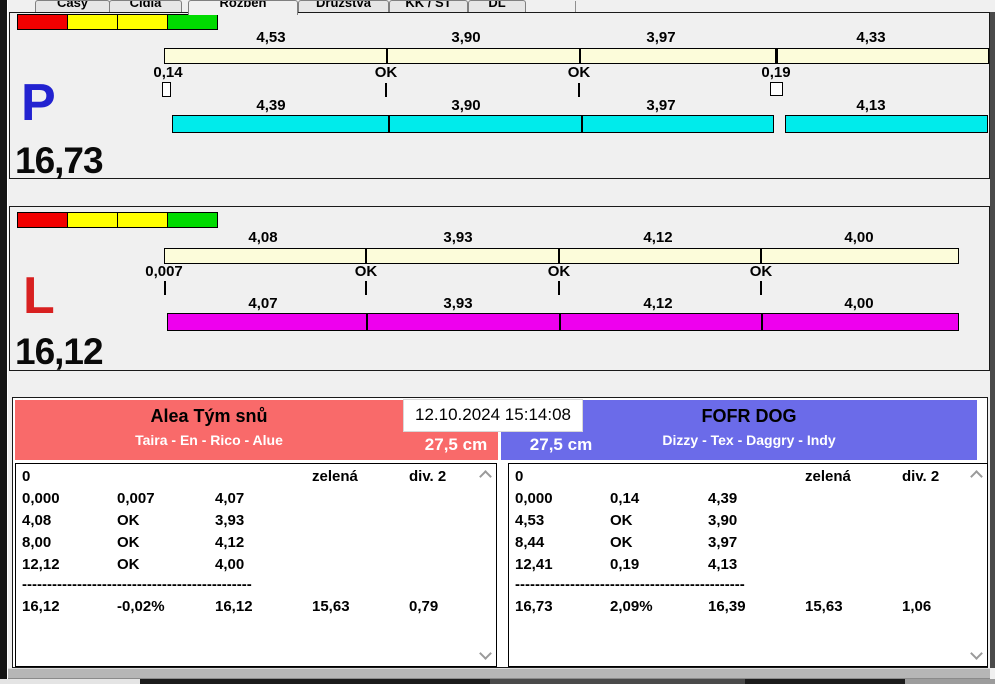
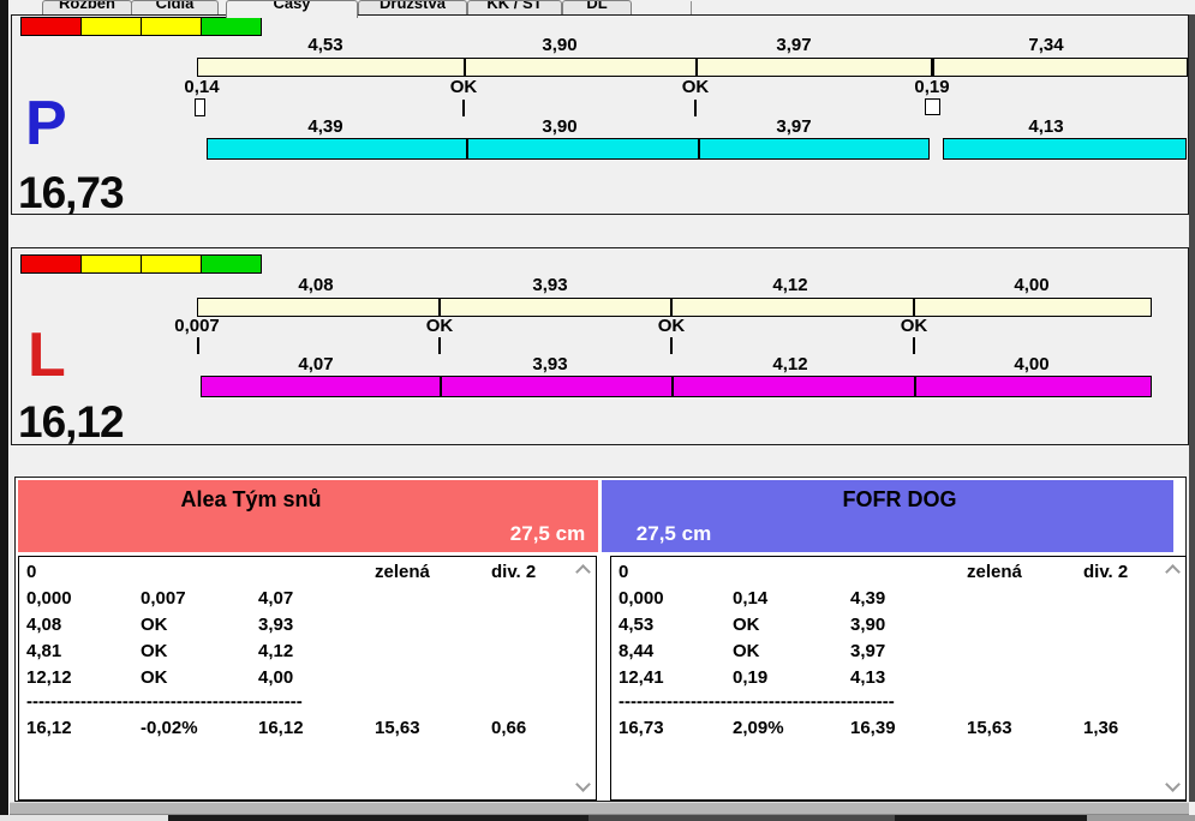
- Časy
+ Rozběh
  Čidla
- Rozběh
+ Časy
  Družstva
  KK / ŠT
  DL
  4,53
  3,90
  3,97
- 4,33
+ 7,34
  0,14
  OK
  OK
  0,19
  4,39
  3,90
  3,97
  4,13
  P
  16,73
  4,08
  3,93
  4,12
  4,00
  0,007
  OK
  OK
  OK
  4,07
  3,93
  4,12
  4,00
  L
  16,12
  Alea Tým snů
- Taira - En - Rico - Alue
  27,5 cm
  FOFR DOG
- Dizzy - Tex - Daggry - Indy
  27,5 cm
- 12.10.2024 15:14:08
  0
  zelená
  div. 2
  0,000
  0,007
  4,07
  4,08
  OK
  3,93
- 8,00
+ 4,81
  OK
  4,12
  12,12
  OK
  4,00
  ----------------------------------------------
  16,12
  -0,02%
  16,12
  15,63
- 0,79
+ 0,66
  0
  zelená
  div. 2
  0,000
  0,14
  4,39
  4,53
  OK
  3,90
  8,44
  OK
  3,97
  12,41
  0,19
  4,13
  ----------------------------------------------
  16,73
  2,09%
  16,39
  15,63
- 1,06
+ 1,36
